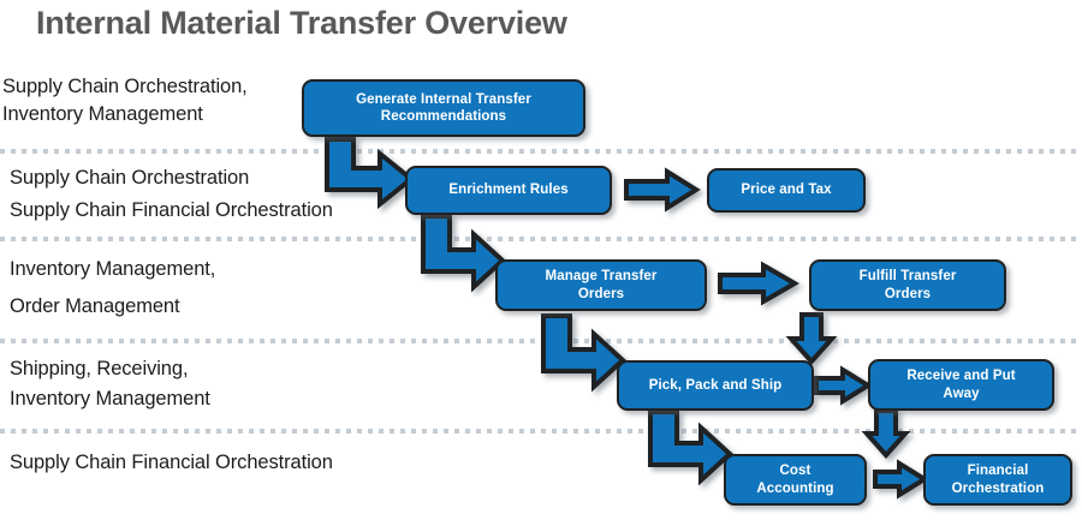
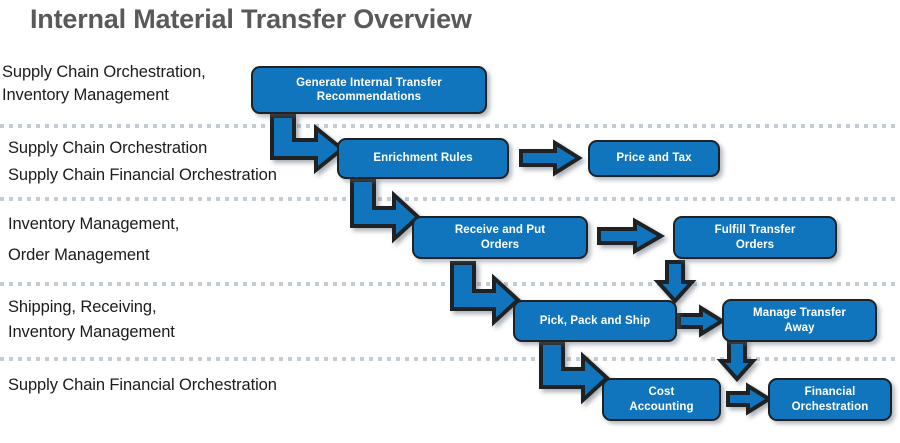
  Internal Material Transfer Overview
  Supply Chain Orchestration,
  Inventory Management
  Supply Chain Orchestration
  Supply Chain Financial Orchestration
  Inventory Management,
  Order Management
  Shipping, Receiving,
  Inventory Management
  Supply Chain Financial Orchestration
  Generate Internal Transfer
  Recommendations
  Enrichment Rules
  Price and Tax
- Manage Transfer
+ Receive and Put
  Orders
  Fulfill Transfer
  Orders
  Pick, Pack and Ship
- Receive and Put
+ Manage Transfer
  Away
  Cost
  Accounting
  Financial
  Orchestration
